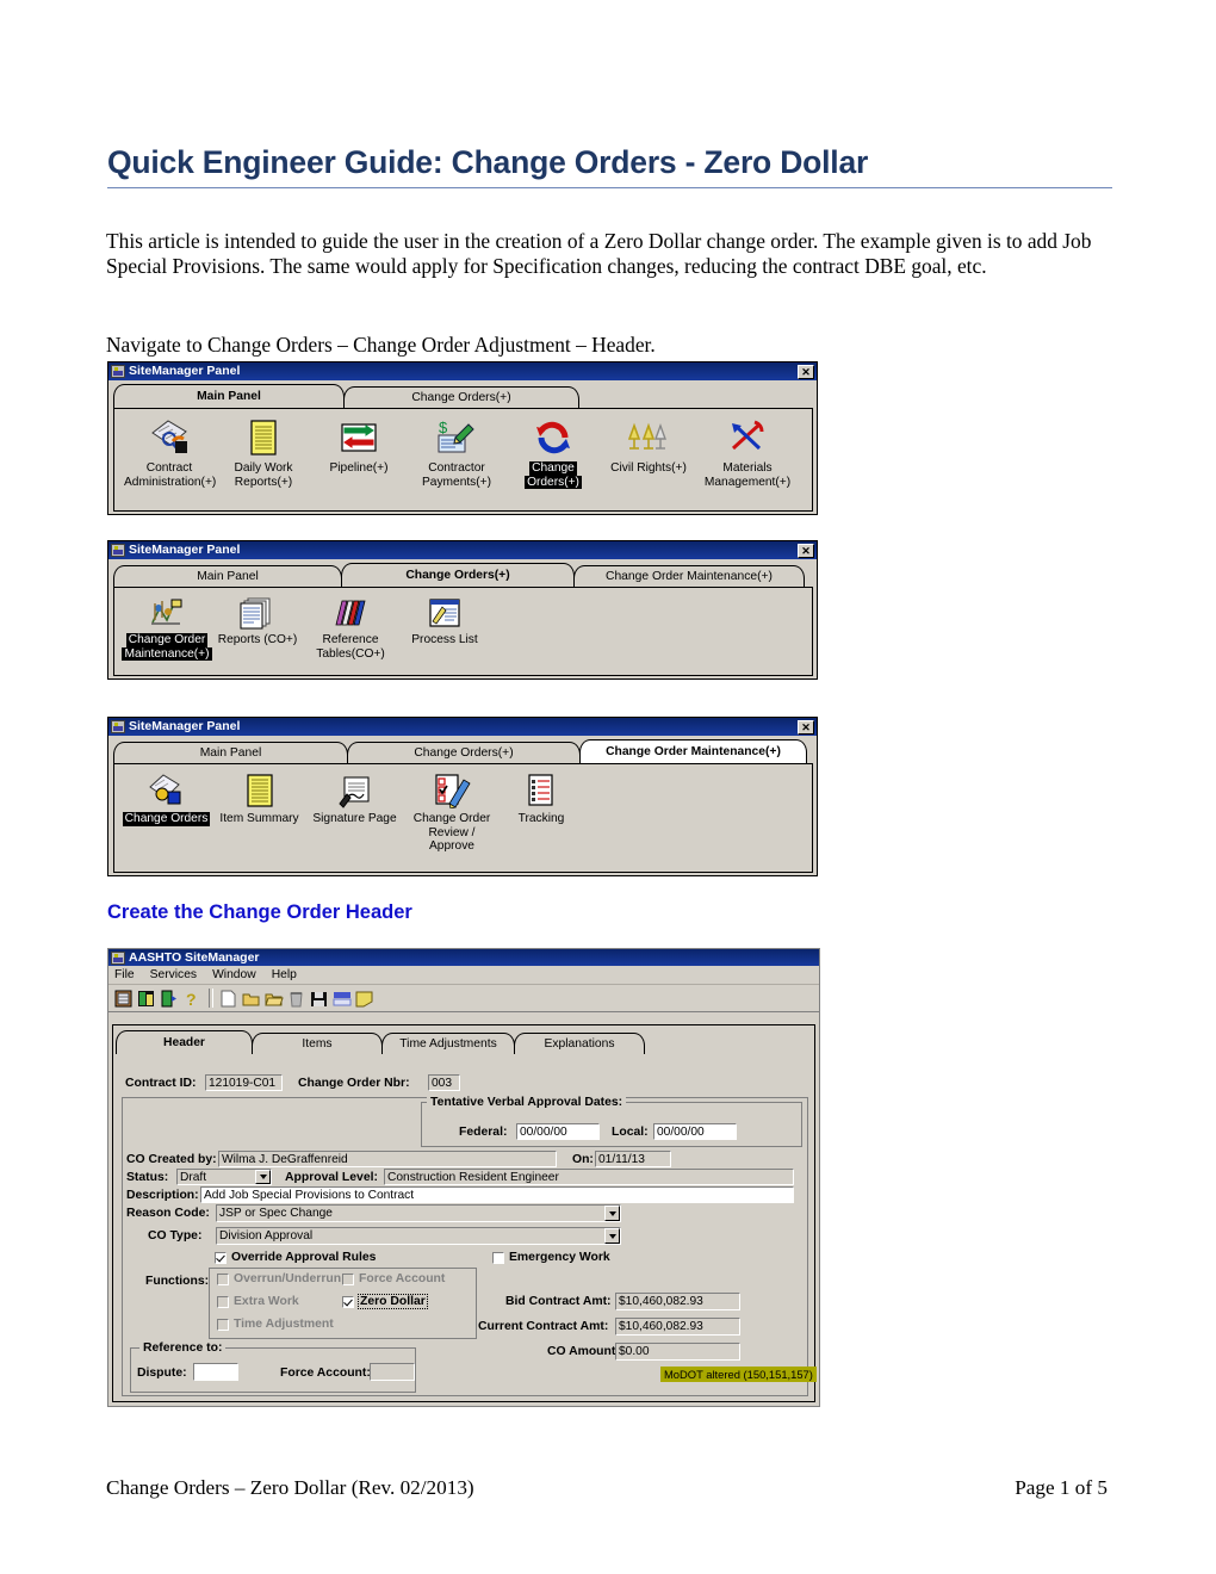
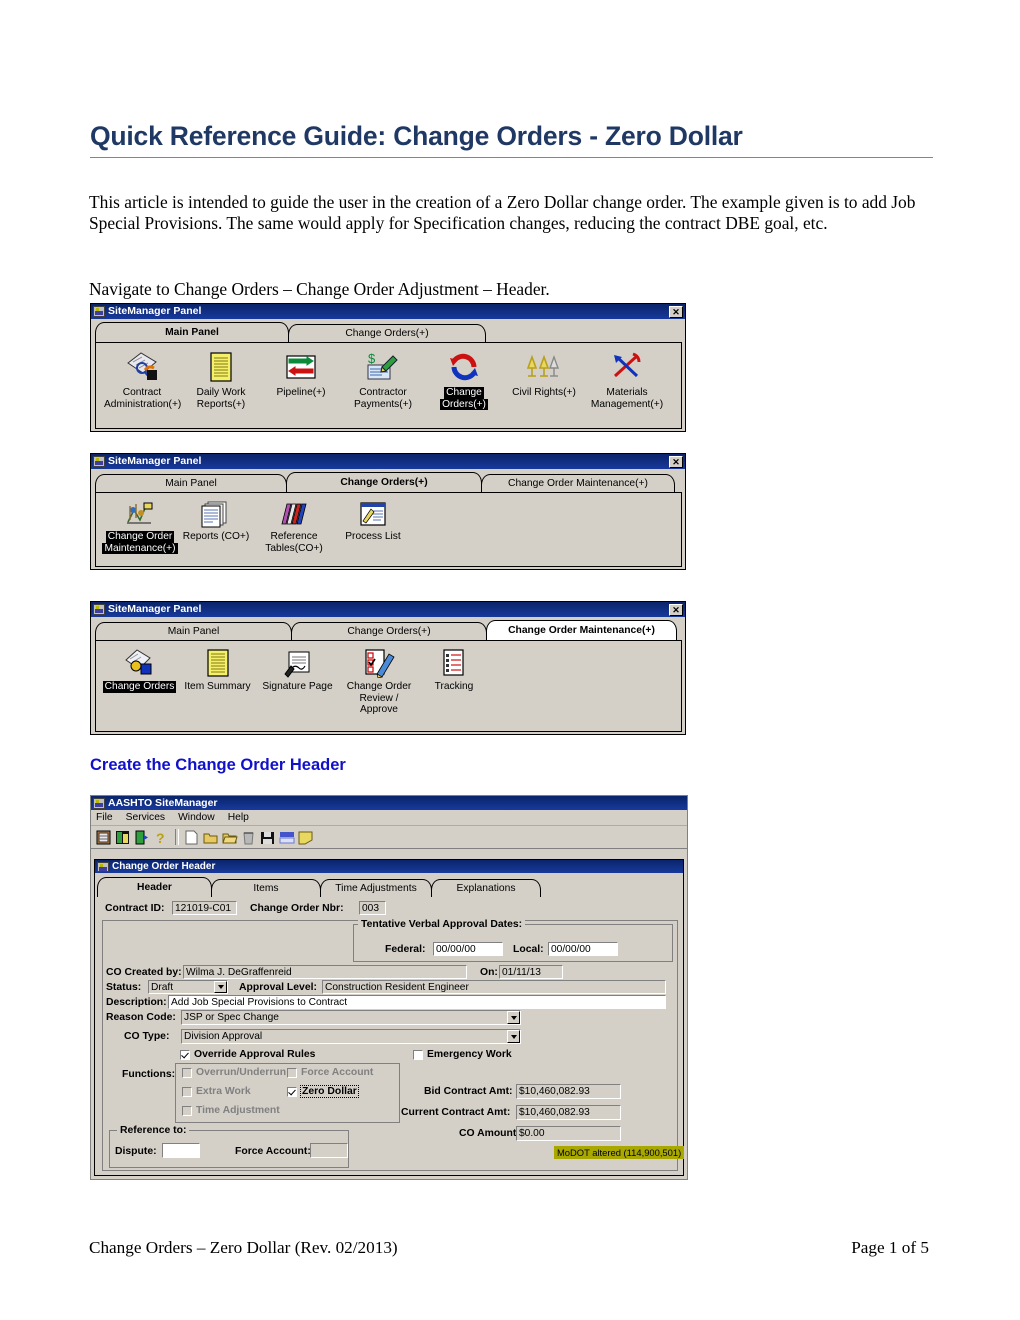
- Quick Engineer Guide: Change Orders - Zero Dollar
+ Quick Reference Guide: Change Orders - Zero Dollar
  This article is intended to guide the user in the creation of a Zero Dollar change order. The example given is to add Job Special Provisions. The same would apply for Specification changes, reducing the contract DBE goal, etc.
  Navigate to Change Orders – Change Order Adjustment – Header.
  SiteManager Panel
  ✕
  Main Panel
  Change Orders(+)
  Contract
  Administration(+)
  Daily Work
  Reports(+)
  Pipeline(+)
  $
  Contractor
  Payments(+)
  Change
  Orders(+)
  Civil Rights(+)
  Materials
  Management(+)
  SiteManager Panel
  ✕
  Main Panel
  Change Orders(+)
  Change Order Maintenance(+)
  Change Order
  Maintenance(+)
  Reports (CO+)
  Reference
  Tables(CO+)
  Process List
  SiteManager Panel
  ✕
  Main Panel
  Change Orders(+)
  Change Order Maintenance(+)
  Change Orders
  Item Summary
  Signature Page
  Change Order
  Review /
  Approve
  Tracking
  Create the Change Order Header
  AASHTO SiteManager
  File
  Services
  Window
  Help
  ?
+ Change Order Header
  Header
  Items
  Time Adjustments
  Explanations
  Contract ID:
  121019-C01
  Change Order Nbr:
  003
  Tentative Verbal Approval Dates:
  Federal:
  00/00/00
  Local:
  00/00/00
  CO Created by:
  Wilma J. DeGraffenreid
  On:
  01/11/13
  Status:
  Draft
  Approval Level:
  Construction Resident Engineer
  Description:
  Add Job Special Provisions to Contract
  Reason Code:
  JSP or Spec Change
  CO Type:
  Division Approval
  Override Approval Rules
  Emergency Work
  Functions:
  Overrun/Underrun
  Force Account
  Extra Work
  Zero Dollar
  Time Adjustment
  Reference to:
  Dispute:
  Force Account
  Bid Contract Amt:
  $10,460,082.93
  Current Contract Amt:
  $10,460,082.93
  CO Amount
  $0.00
- MoDOT altered (150,151,157)
+ MoDOT altered (114,900,501)
  Change Orders – Zero Dollar (Rev. 02/2013)
  Page 1 of 5
